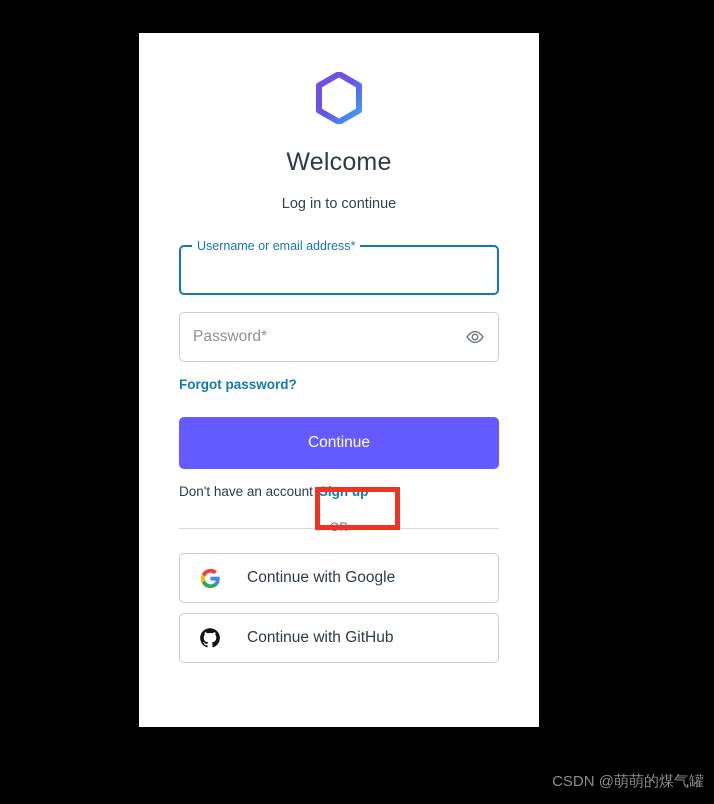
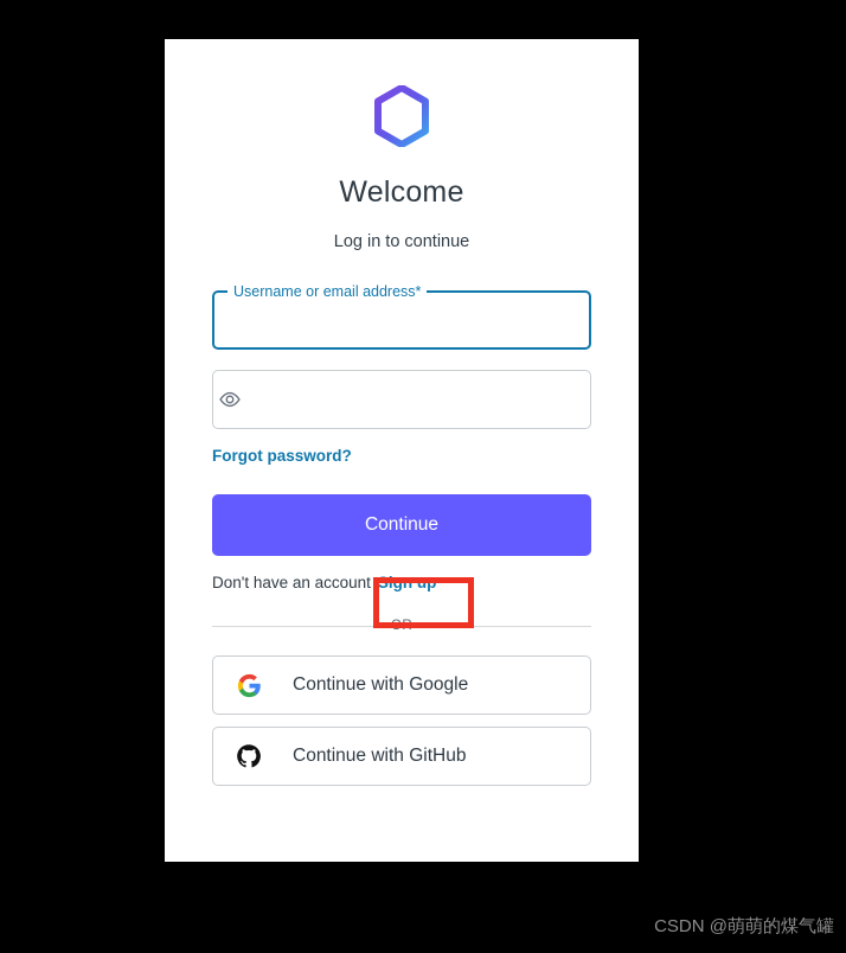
  Welcome
  Log in to continue
  Username or email address*
- Password*
  Forgot password?
  Continue
  Don't have an account
  Sign up
  OR
  Continue with Google
  Continue with GitHub
  CSDN @萌萌的煤气罐
